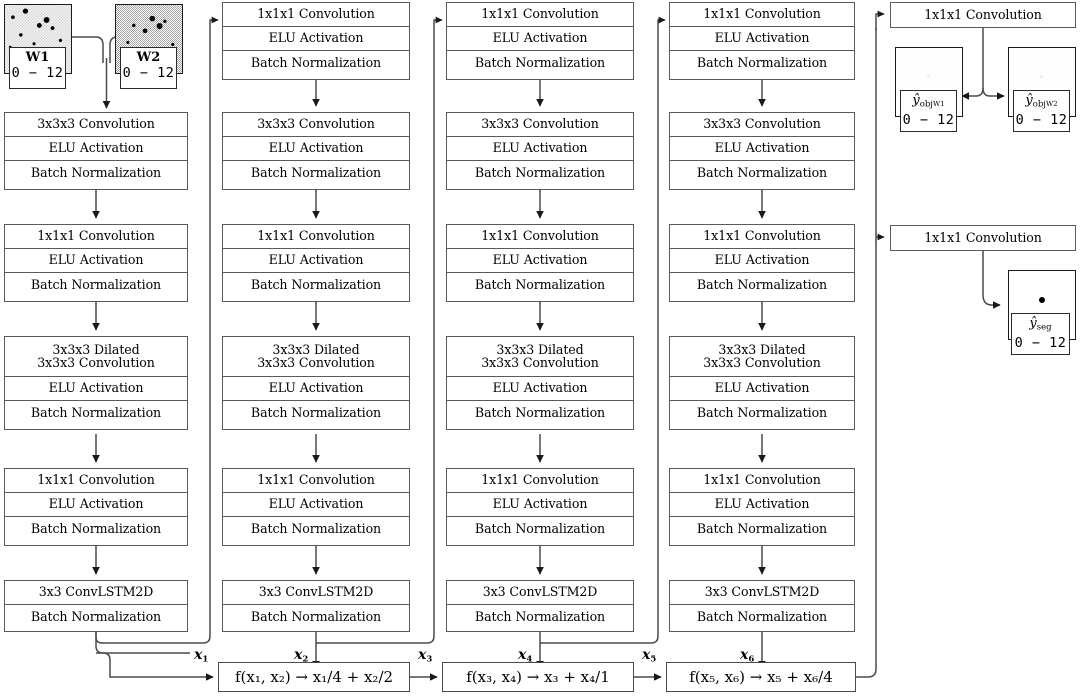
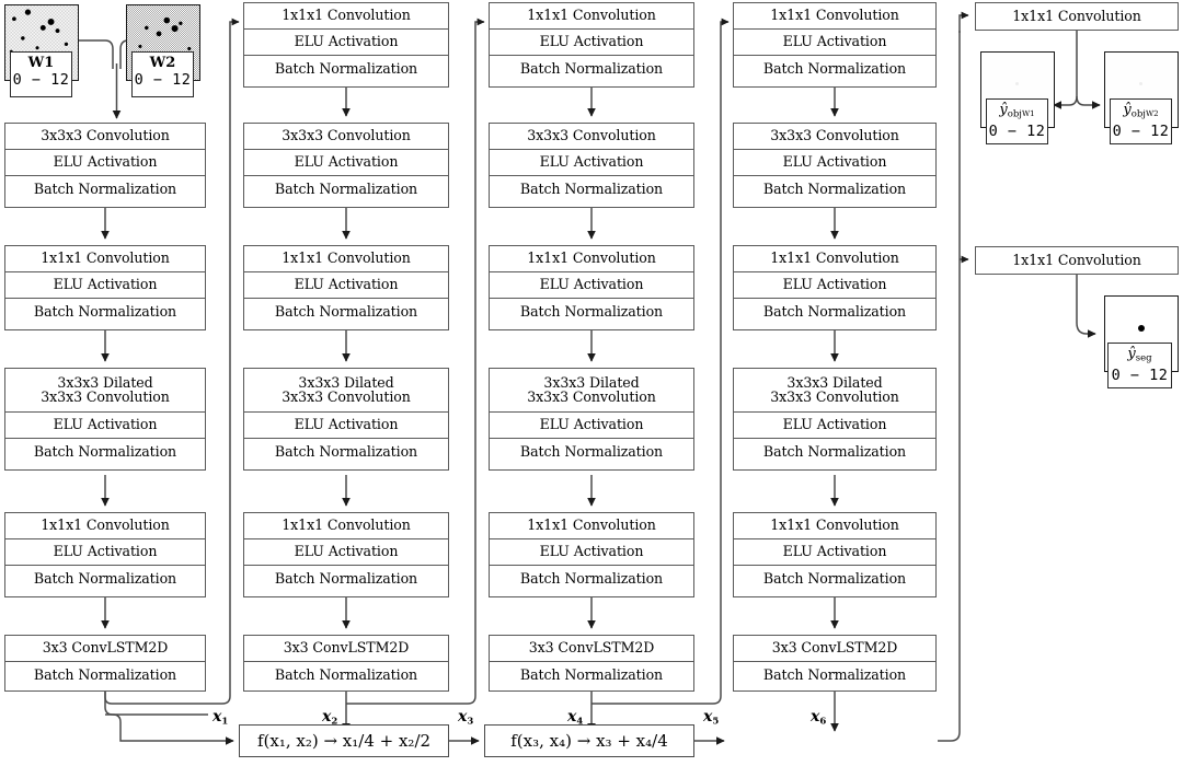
  W1
  0 − 12
  W2
  0 − 12
  3x3x3 Convolution
  ELU Activation
  Batch Normalization
  1x1x1 Convolution
  ELU Activation
  Batch Normalization
  3x3x3 Dilated
  3x3x3 Convolution
  ELU Activation
  Batch Normalization
  1x1x1 Convolution
  ELU Activation
  Batch Normalization
  3x3 ConvLSTM2D
  Batch Normalization
  1x1x1 Convolution
  ELU Activation
  Batch Normalization
  3x3x3 Convolution
  ELU Activation
  Batch Normalization
  1x1x1 Convolution
  ELU Activation
  Batch Normalization
  3x3x3 Dilated
  3x3x3 Convolution
  ELU Activation
  Batch Normalization
  1x1x1 Convolution
  ELU Activation
  Batch Normalization
  3x3 ConvLSTM2D
  Batch Normalization
  1x1x1 Convolution
  ELU Activation
  Batch Normalization
  3x3x3 Convolution
  ELU Activation
  Batch Normalization
  1x1x1 Convolution
  ELU Activation
  Batch Normalization
  3x3x3 Dilated
  3x3x3 Convolution
  ELU Activation
  Batch Normalization
  1x1x1 Convolution
  ELU Activation
  Batch Normalization
  3x3 ConvLSTM2D
  Batch Normalization
  1x1x1 Convolution
  ELU Activation
  Batch Normalization
  3x3x3 Convolution
  ELU Activation
  Batch Normalization
  1x1x1 Convolution
  ELU Activation
  Batch Normalization
  3x3x3 Dilated
  3x3x3 Convolution
  ELU Activation
  Batch Normalization
  1x1x1 Convolution
  ELU Activation
  Batch Normalization
  3x3 ConvLSTM2D
  Batch Normalization
  1x1x1 Convolution
  1x1x1 Convolution
  ŷobjW1
  0 − 12
  ŷobjW2
  0 − 12
  ŷseg
  0 − 12
  f(x₁, x₂) → x₁/4 + x₂/2
- f(x₃, x₄) → x₃ + x₄/1
+ f(x₃, x₄) → x₃ + x₄/4
- f(x₅, x₆) → x₅ + x₆/4
  x1
  x2
  x3
  x4
  x5
  x6
